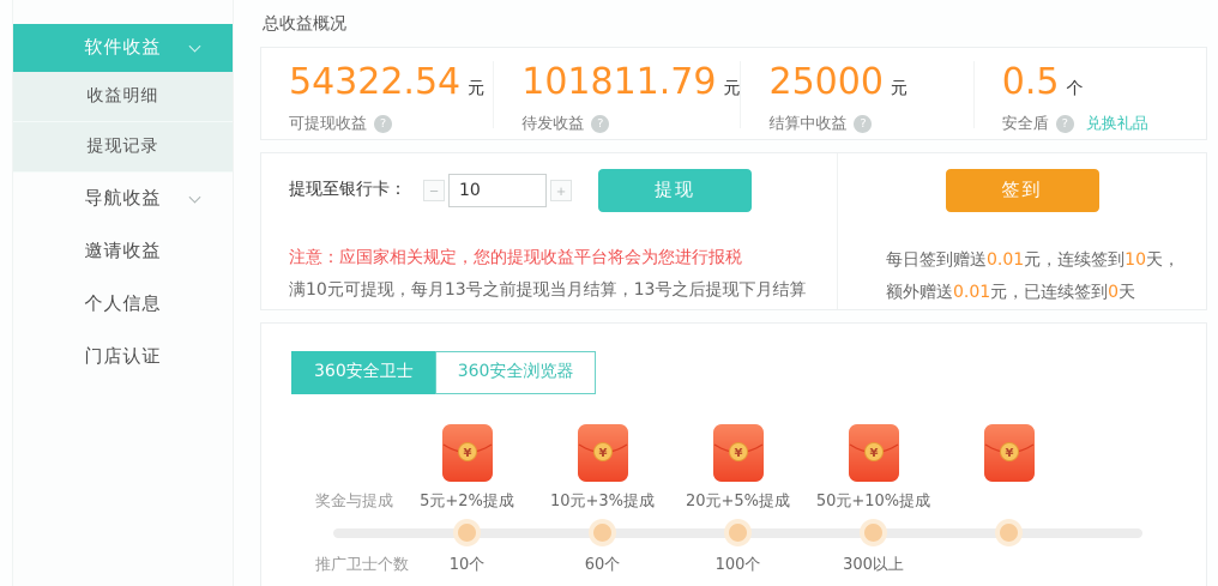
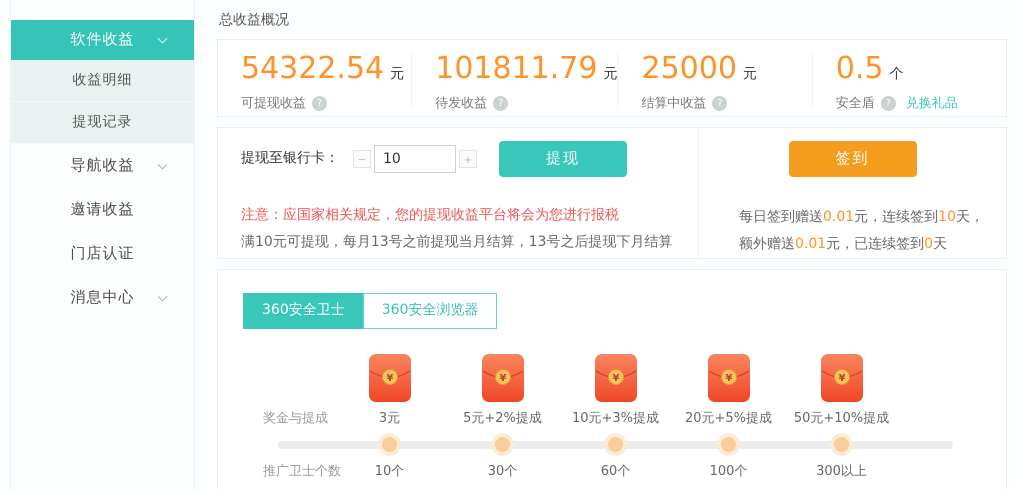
  软件收益
  收益明细
  提现记录
  导航收益
  邀请收益
- 个人信息
  门店认证
+ 消息中心
  总收益概况
  54322.54 元
  可提现收益
  ?
  101811.79 元
  待发收益
  ?
  25000 元
  结算中收益
  ?
  0.5 个
  安全盾
  ?
  兑换礼品
  提现至银行卡：
  −
  10
  +
  提现
  注意：应国家相关规定，您的提现收益平台将会为您进行报税
  满10元可提现，每月13号之前提现当月结算，13号之后提现下月结算
  签到
  每日签到赠送0.01元，连续签到10天，
  额外赠送0.01元，已连续签到0天
  360安全卫士
  360安全浏览器
  ¥
  ¥
  ¥
  ¥
  ¥
  奖金与提成
+ 3元
  5元+2%提成
  10元+3%提成
  20元+5%提成
  50元+10%提成
  推广卫士个数
  10个
+ 30个
  60个
  100个
  300以上
